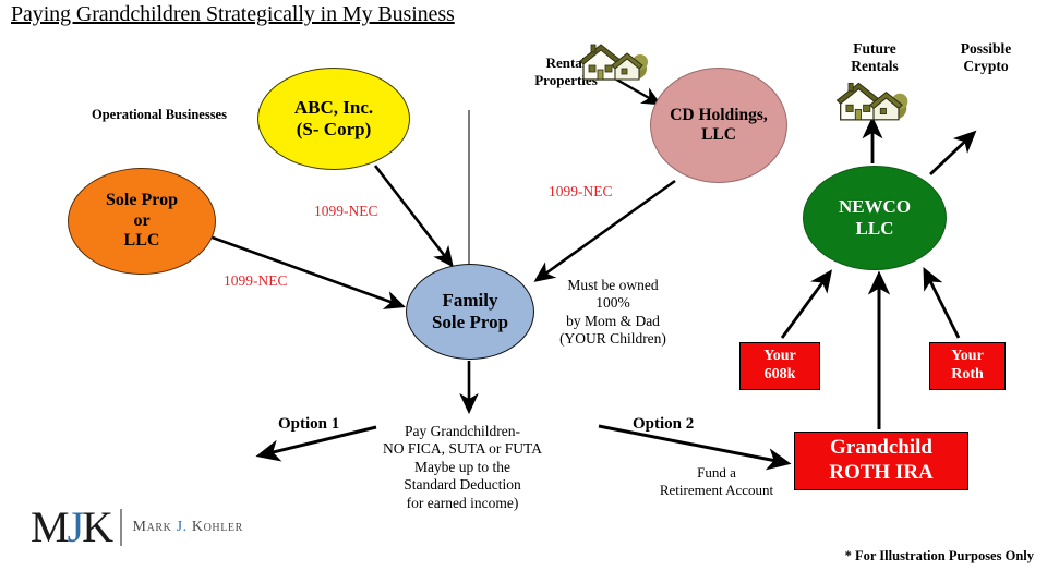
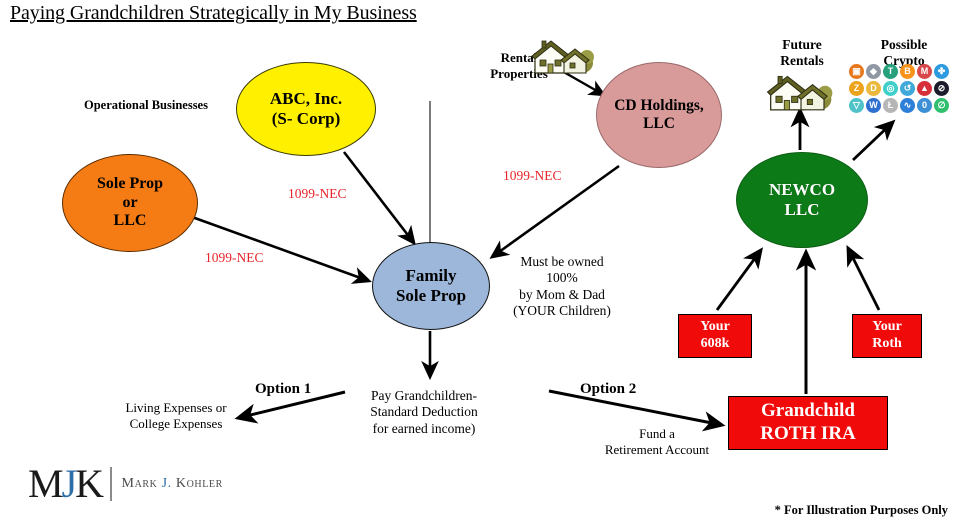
  Paying Grandchildren Strategically in My Business
  Operational Businesses
  Renta
  Propert
  Future
  Rentals
  Possible
  Crypto
  1099-NEC
  1099-NEC
  1099-NEC
  Must be owned
  100%
  by Mom & Dad
  (YOUR Children)
  Option 1
  Option 2
+ Living Expenses or
+ College Expenses
  Fund a
  Retirement Account
  Pay Grandchildren-
- NO FICA, SUTA or FUTA
- Maybe up to the
  Standard Deduction
  for earned income)
  * For Illustration Purposes Only
  ABC, Inc.
  (S- Corp)
  Sole Prop
  or
  LLC
  CD Holdings,
  LLC
  Family
  Sole Prop
  NEWCO
  LLC
  Your
  608k
  Your
  Roth
  Grandchild
  ROTH IRA
+ ▣
+ ◆
+ T
+ B
+ M
+ ✤
+ Z
+ D
+ ◎
+ ↺
+ ▲
+ ⊘
+ ▽
+ W
+ Ł
+ ∿
+ 0
+ ∅
  MJK
  Mark J. Kohler
